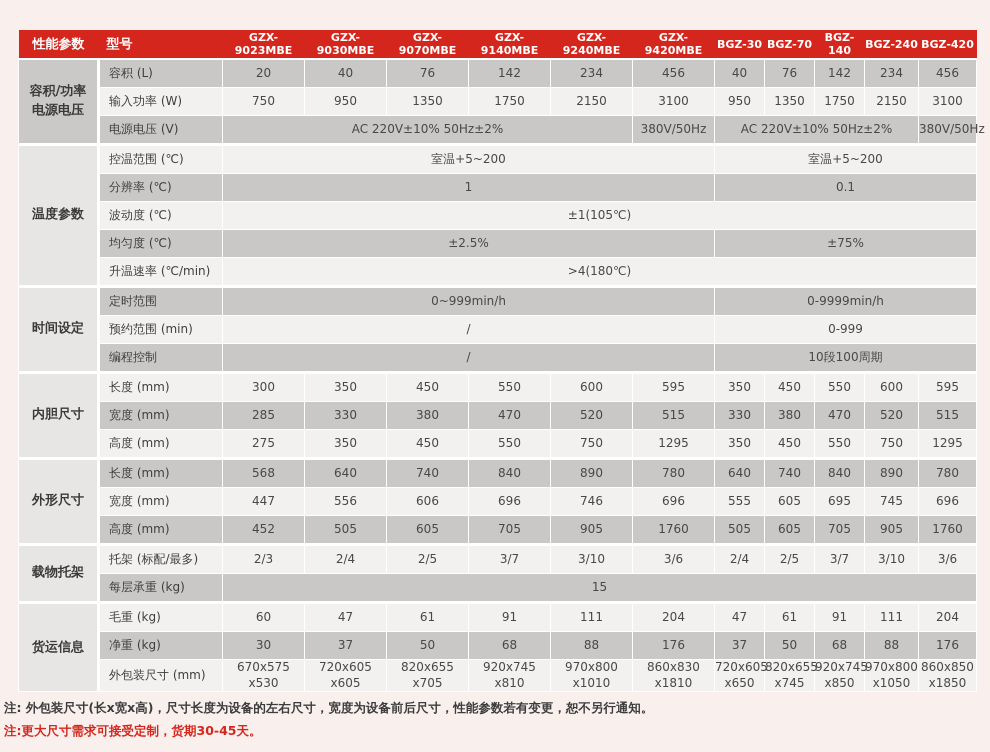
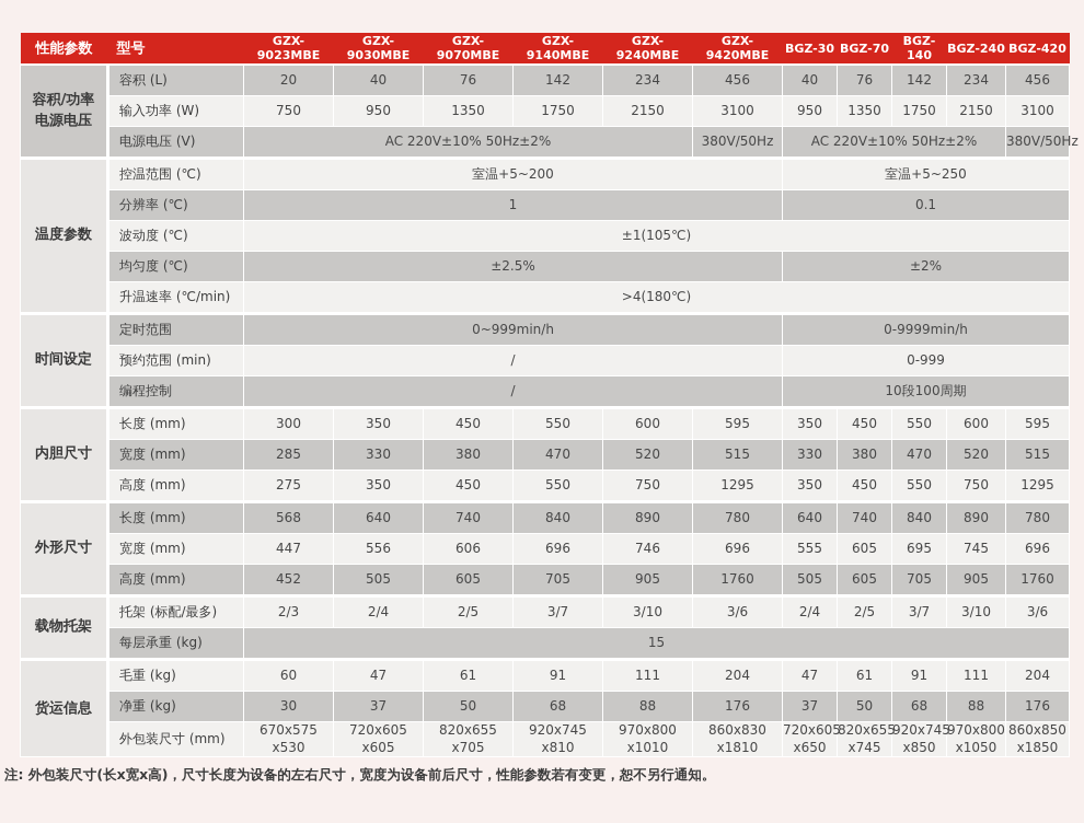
  性能参数	型号	GZX-9023MBE	GZX-9030MBE	GZX-9070MBE	GZX-9140MBE	GZX-9240MBE	GZX-9420MBE	BGZ-30	BGZ-70	BGZ-140	BGZ-240	BGZ-420
  容积/功率 电源电压	容积 (L)	20	40	76	142	234	456	40	76	142	234	456
  输入功率 (W)	750	950	1350	1750	2150	3100	950	1350	1750	2150	3100
  电源电压 (V)	AC 220V±10% 50Hz±2%	380V/50Hz	AC 220V±10% 50Hz±2%	380V/50Hz
- 温度参数	控温范围 (℃)	室温+5~200	室温+5~200
+ 温度参数	控温范围 (℃)	室温+5~200	室温+5~250
  分辨率 (℃)	1	0.1
  波动度 (℃)	±1(105℃)
- 均匀度 (℃)	±2.5%	±75%
+ 均匀度 (℃)	±2.5%	±2%
  升温速率 (℃/min)	>4(180℃)
  时间设定	定时范围	0~999min/h	0-9999min/h
  预约范围 (min)	/	0-999
  编程控制	/	10段100周期
  内胆尺寸	长度 (mm)	300	350	450	550	600	595	350	450	550	600	595
  宽度 (mm)	285	330	380	470	520	515	330	380	470	520	515
  高度 (mm)	275	350	450	550	750	1295	350	450	550	750	1295
  外形尺寸	长度 (mm)	568	640	740	840	890	780	640	740	840	890	780
  宽度 (mm)	447	556	606	696	746	696	555	605	695	745	696
  高度 (mm)	452	505	605	705	905	1760	505	605	705	905	1760
  载物托架	托架 (标配/最多)	2/3	2/4	2/5	3/7	3/10	3/6	2/4	2/5	3/7	3/10	3/6
  每层承重 (kg)	15
  货运信息	毛重 (kg)	60	47	61	91	111	204	47	61	91	111	204
  净重 (kg)	30	37	50	68	88	176	37	50	68	88	176
  外包装尺寸 (mm)	670x575 x530	720x605 x605	820x655 x705	920x745 x810	970x800 x1010	860x830 x1810	720x60 x650	820x65 x745	920x74 x850	970x800 x1050	860x850 x1850
  注: 外包装尺寸(长x宽x高)，尺寸长度为设备的左右尺寸，宽度为设备前后尺寸，性能参数若有变更，恕不另行通知。
- 注:更大尺寸需求可接受定制，货期30-45天。
